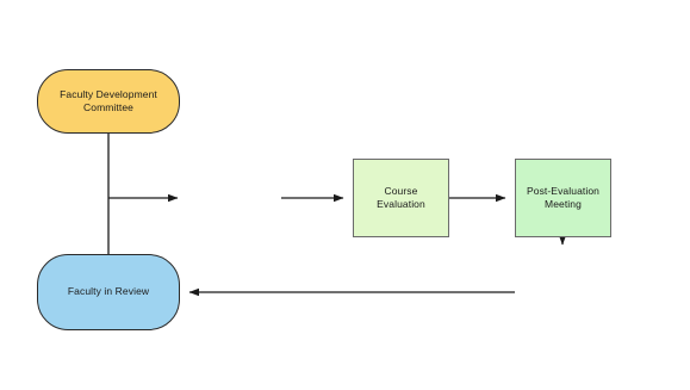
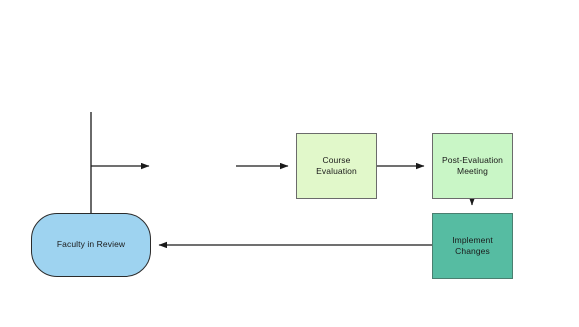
- Faculty Development
- Committee
  Course Evaluation
  Post-Evaluation
  Meeting
+ Implement
+ Changes
  Faculty in Review
